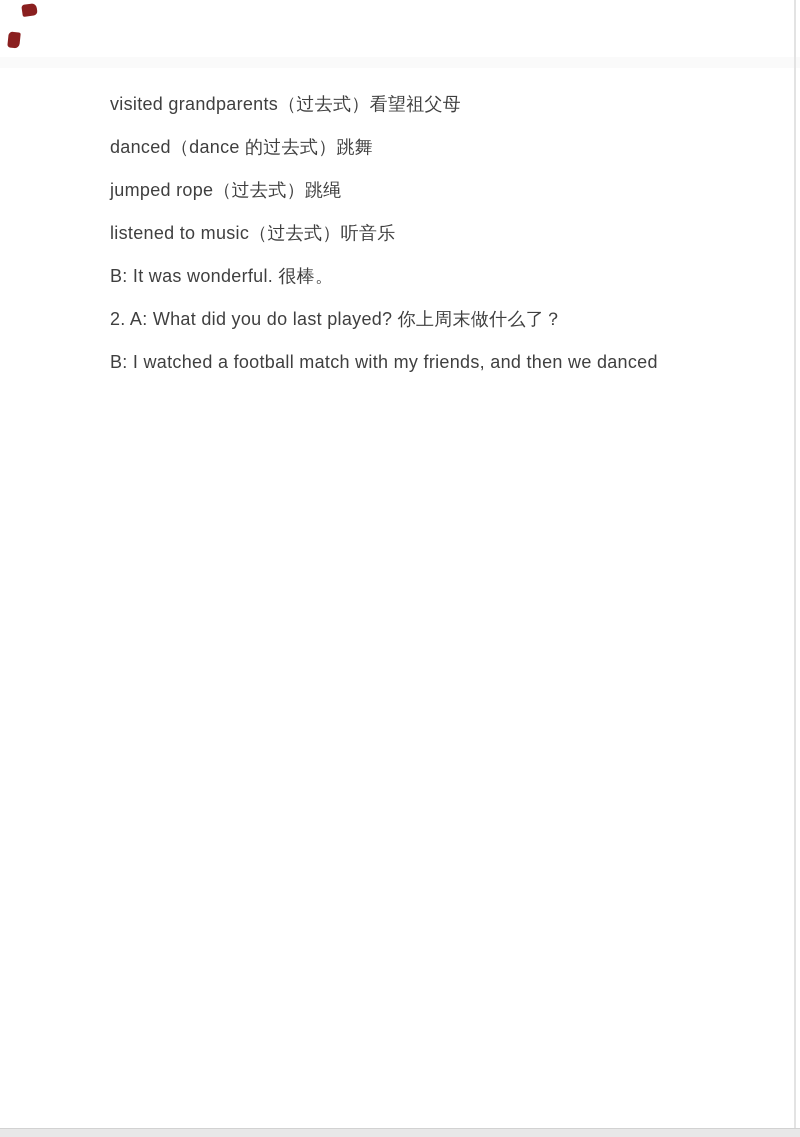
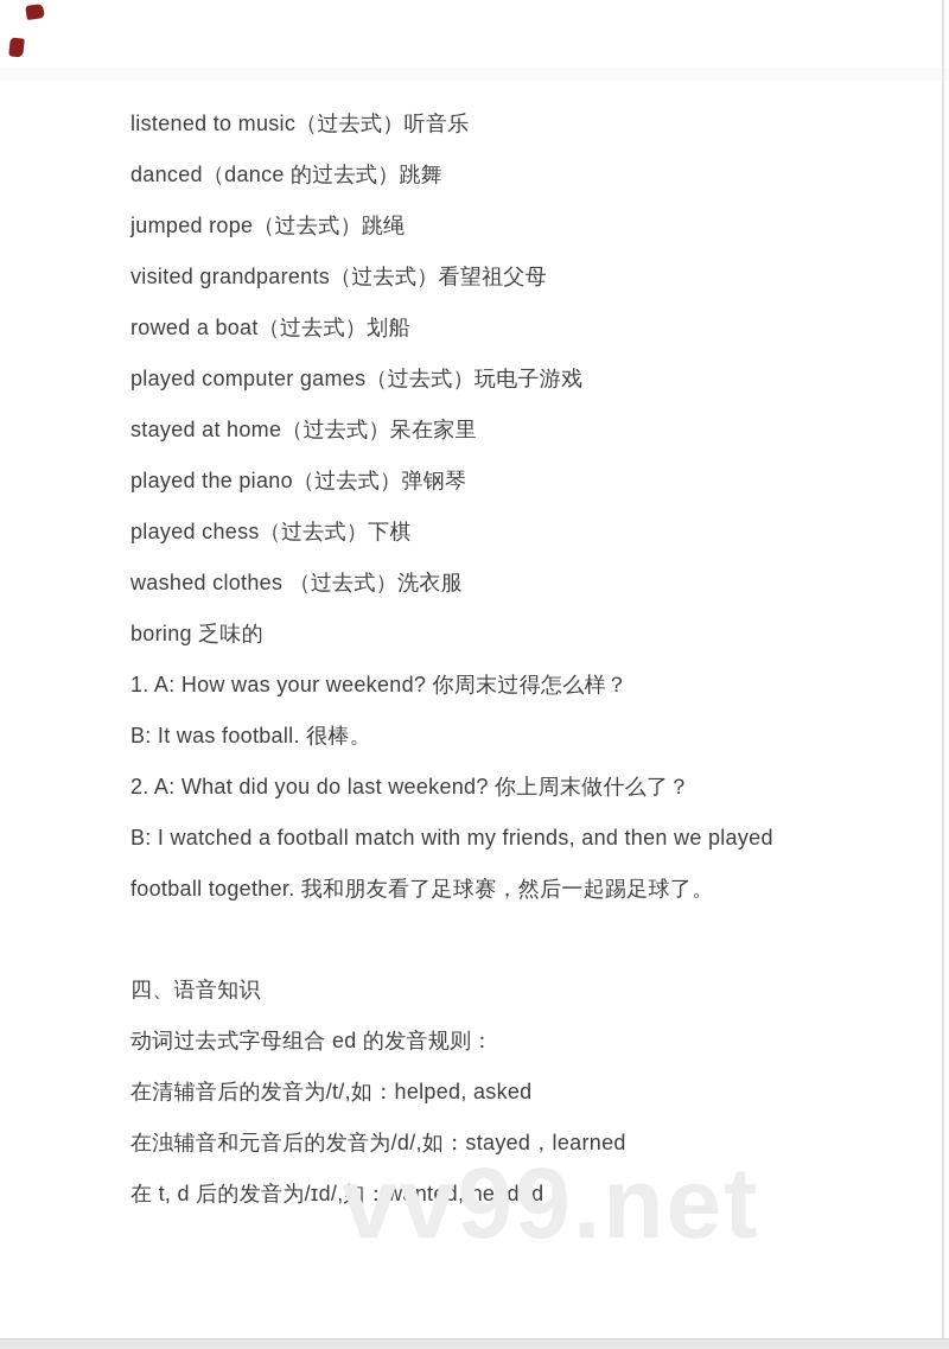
- visited grandparents（过去式）看望祖父母
+ listened to music（过去式）听音乐
  danced（dance 的过去式）跳舞
  jumped rope（过去式）跳绳
- listened to music（过去式）听音乐
+ visited grandparents（过去式）看望祖父母
+ rowed a boat（过去式）划船
+ played computer games（过去式）玩电子游戏
+ stayed at home（过去式）呆在家里
+ played the piano（过去式）弹钢琴
+ played chess（过去式）下棋
+ washed clothes （过去式）洗衣服
+ boring 乏味的
+ 1. A: How was your weekend? 你周末过得怎么样？
- B: It was wonderful. 很棒。
+ B: It was football. 很棒。
- 2. A: What did you do last played? 你上周末做什么了？
+ 2. A: What did you do last weekend? 你上周末做什么了？
- B: I watched a football match with my friends, and then we danced
+ B: I watched a football match with my friends, and then we played
+ football together. 我和朋友看了足球赛，然后一起踢足球了。
+ 四、语音知识
+ 动词过去式字母组合 ed 的发音规则：
+ 在清辅音后的发音为/t/,如：helped, asked
+ 在浊辅音和元音后的发音为/d/,如：stayed，learned
+ 在 t, d 后的发音为/ɪd/,如：wanted, needed
+ vv99.net
